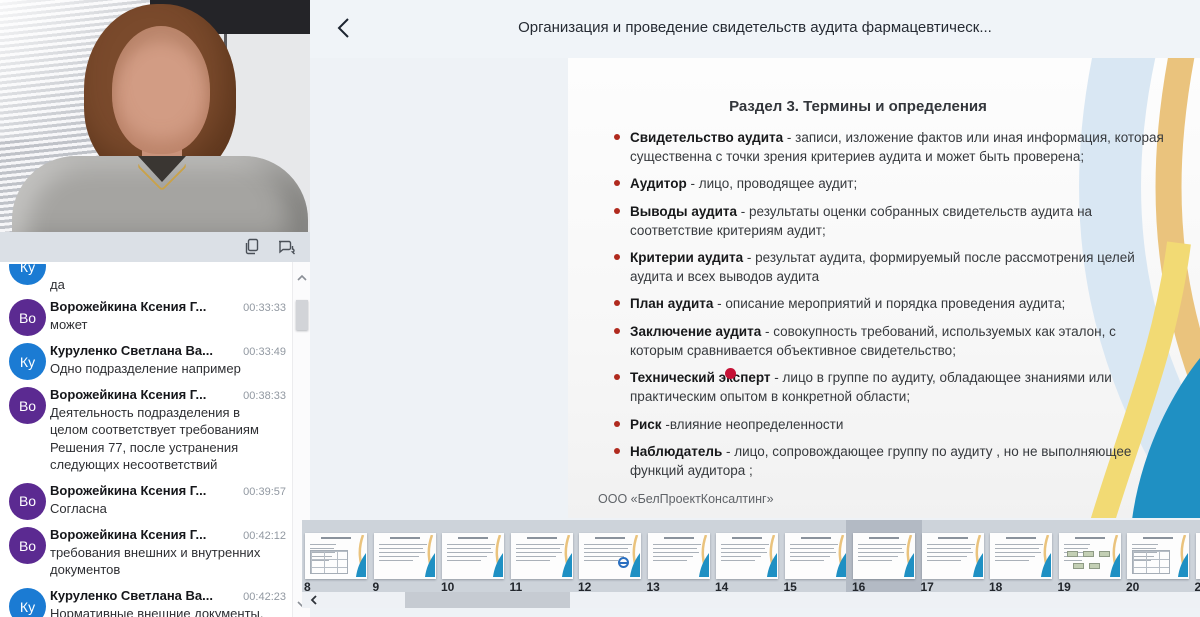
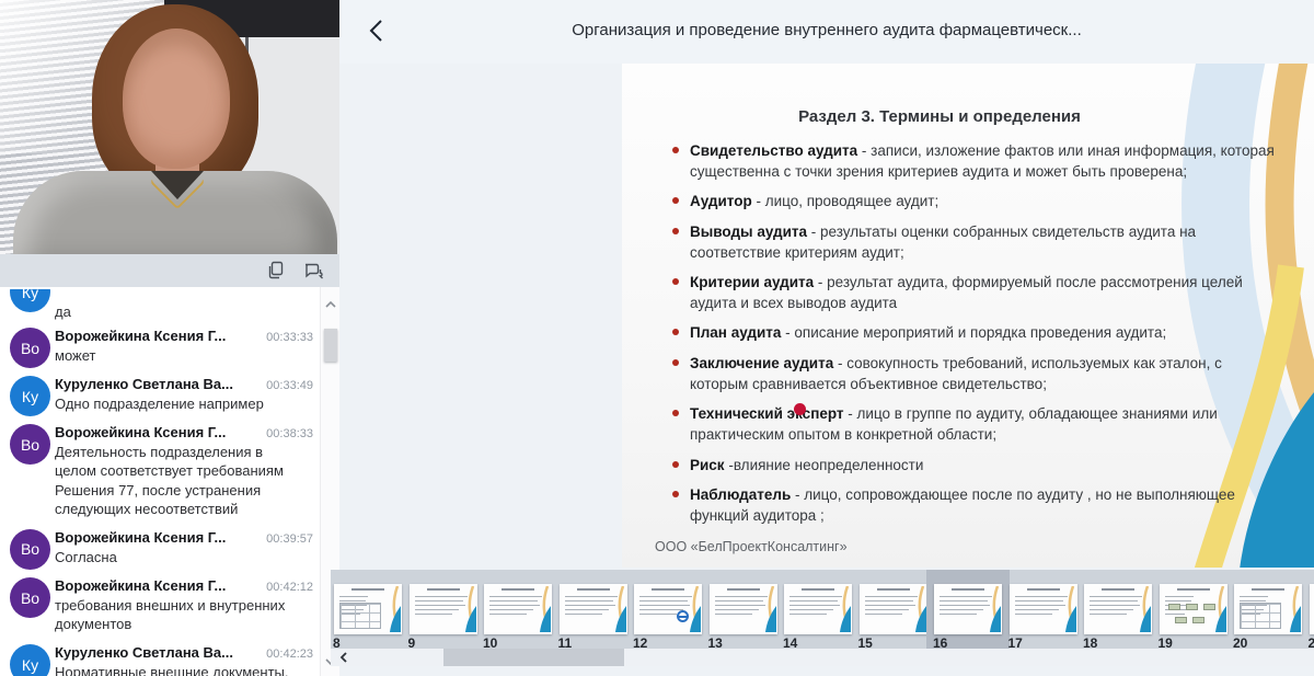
  Ку
  да
  Во
  Ворожейкина Ксения Г...
  00:33:33
  может
  Ку
  Куруленко Светлана Ва...
  00:33:49
  Одно подразделение например
  Во
  Ворожейкина Ксения Г...
  00:38:33
  Деятельность подразделения в целом соответствует требованиям Решения 77, после устранения следующих несоответствий
  Во
  Ворожейкина Ксения Г...
  00:39:57
  Согласна
  Во
  Ворожейкина Ксения Г...
  00:42:12
  требования внешних и внутренних документов
  Ку
  Куруленко Светлана Ва...
  00:42:23
- Организация и проведение свидетельств аудита фармацевтическ...
+ Организация и проведение внутреннего аудита фармацевтическ...
  Раздел 3. Термины и определения
  Свидетельство аудита - записи, изложение фактов или иная информация, которая существенна с точки зрения критериев аудита и может быть проверена;
  Аудитор - лицо, проводящее аудит;
  Выводы аудита - результаты оценки собранных свидетельств аудита на соответствие критериям аудит;
  Критерии аудита - результат аудита, формируемый после рассмотрения целей аудита и всех выводов аудита
  План аудита - описание мероприятий и порядка проведения аудита;
  Заключение аудита - совокупность требований, используемых как эталон, с которым сравнивается объективное свидетельство;
  Технический эсперт - лицо в группе по аудиту, обладающее знаниями или практическим опытом в конкретной области;
  Риск -влияние неопределенности
- Наблюдатель - лицо, сопровождающее группу по аудиту , но не выполняющее функций аудитора ;
+ Наблюдатель - лицо, сопровождающее после по аудиту , но не выполняющее функций аудитора ;
  ООО «БелПроектКонсалтинг»
  8
  9
  10
  11
  12
  13
  14
  15
  16
  17
  18
  19
  20
